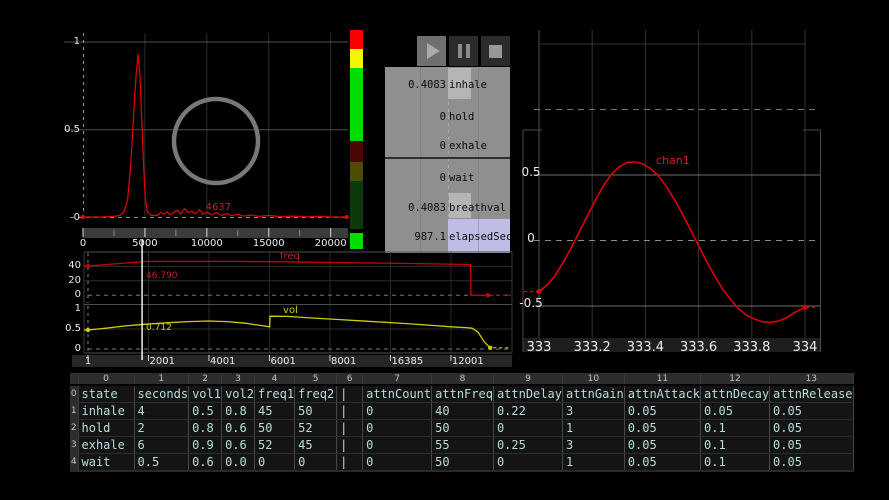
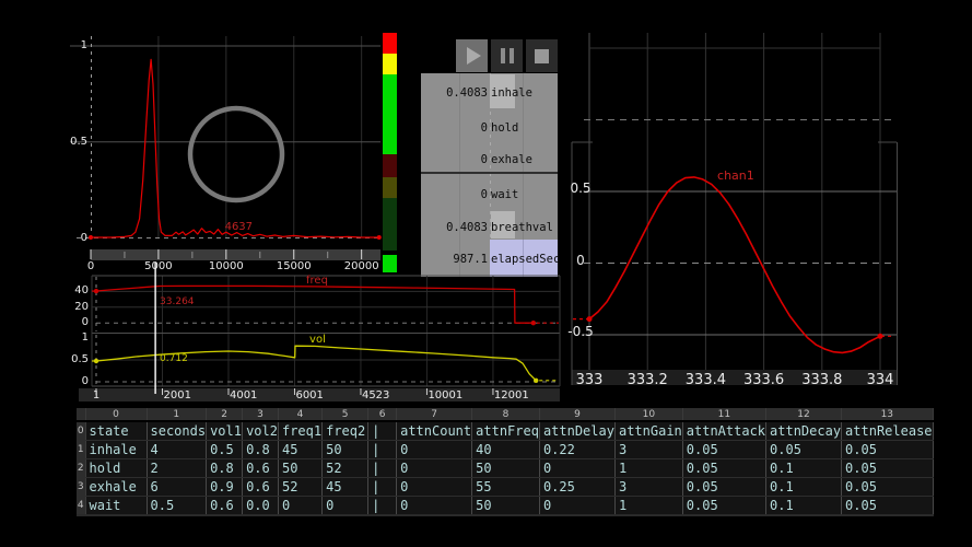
  0.4083
  inhale
  0
  hold
  0
  exhale
  0
  wait
  0.4083
  breathval
  987.1
  elapsedSec
  0
  5000
  10000
  15000
  20000
  0
  0.5
  1
  4637
  333
  333.2
  333.4
  333.6
  333.8
  334
  -0.5
  0
  0.5
  chan1
  0
  20
  40
  freq
- 46.790
+ 33.264
  0
  0.5
  1
  vol
  0.712
  1
  2001
  4001
  6001
- 8001
+ 4523
- 16385
+ 10001
  12001
  	0	1	2	3	4	5	6	7	8	9	10	11	12	13
  0	state	seconds	vol1	vol2	freq1	freq2	|	attnCount	attnFreq	attnDelay	attnGain	attnAttack	attnDecay	attnRelease
  1	inhale	4	0.5	0.8	45	50	|	0	40	0.22	3	0.05	0.05	0.05
  2	hold	2	0.8	0.6	50	52	|	0	50	0	1	0.05	0.1	0.05
  3	exhale	6	0.9	0.6	52	45	|	0	55	0.25	3	0.05	0.1	0.05
  4	wait	0.5	0.6	0.0	0	0	|	0	50	0	1	0.05	0.1	0.05
